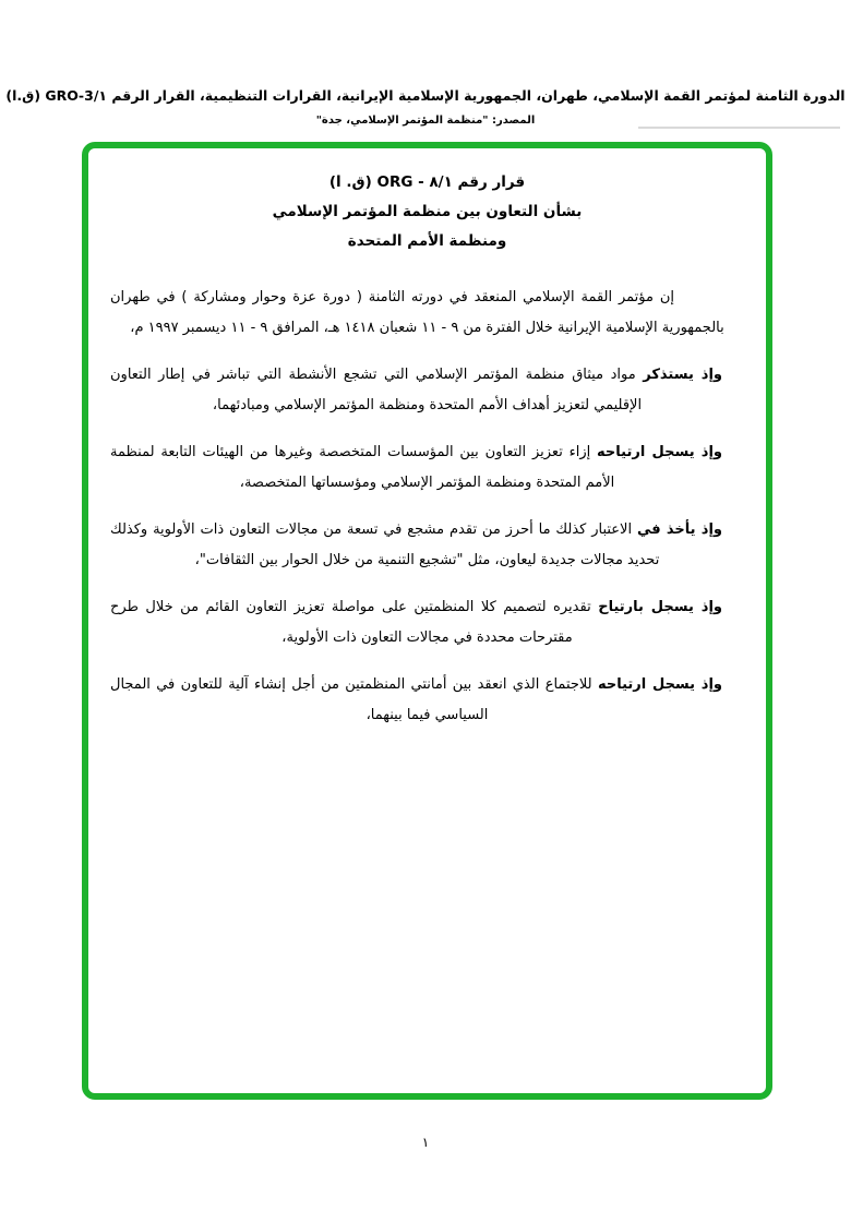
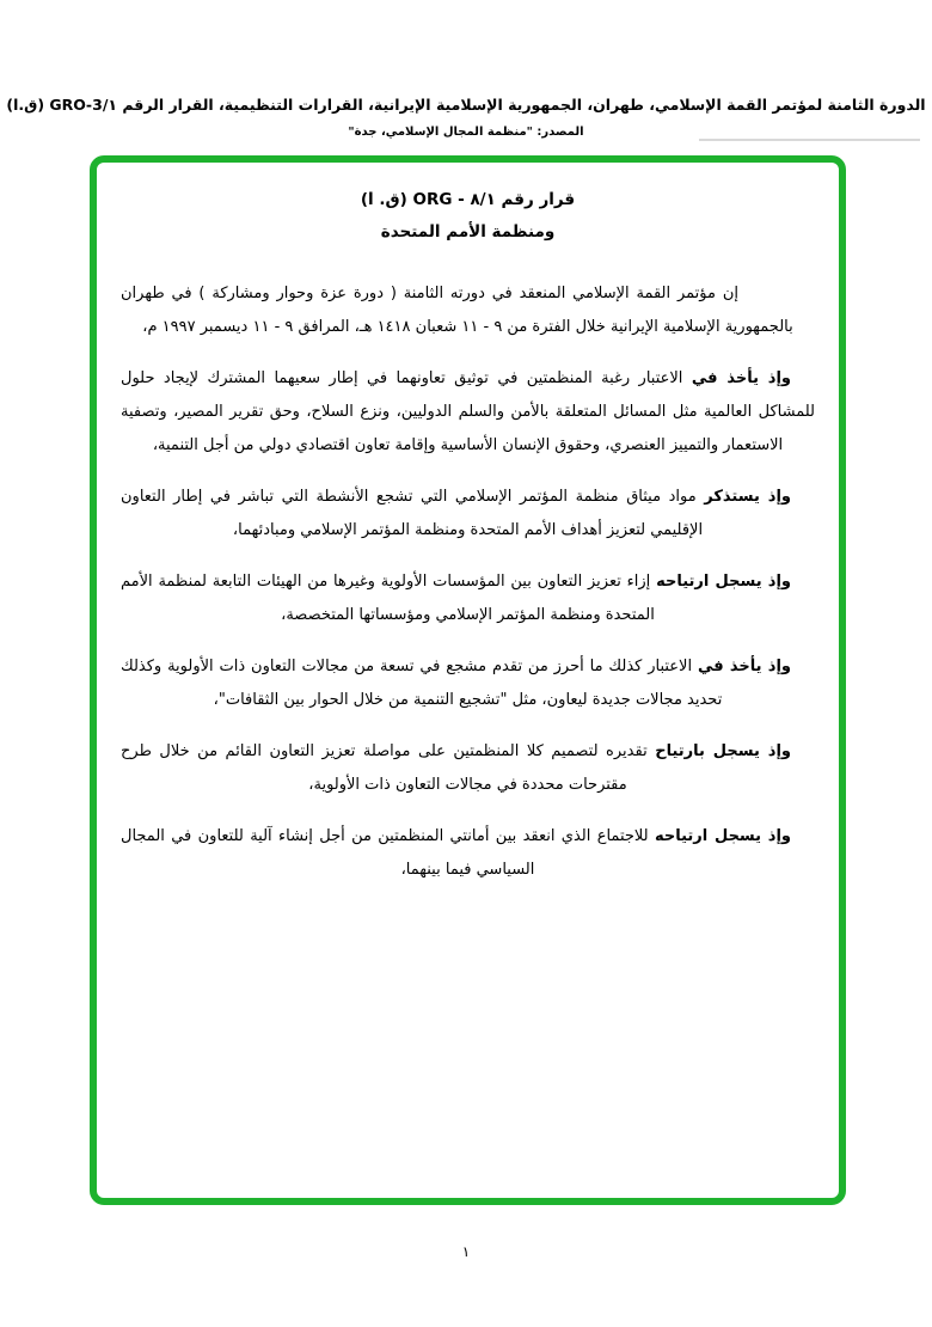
  الدورة الثامنة لمؤتمر القمة الإسلامي، طهران، الجمهورية الإسلامية الإيرانية، القرارات التنظيمية، القرار الرقم 3/١-GRO (ق.ا)
- المصدر: "منظمة المؤتمر الإسلامي، جدة"
+ المصدر: "منظمة المجال الإسلامي، جدة"
  قرار رقم ٨/١ - ORG (ق. ا)
- بشأن التعاون بين منظمة المؤتمر الإسلامي
  ومنظمة الأمم المتحدة
  إن مؤتمر القمة الإسلامي المنعقد في دورته الثامنة ( دورة عزة وحوار ومشاركة ) في طهران بالجمهورية الإسلامية الإيرانية خلال الفترة من ٩ - ١١ شعبان ١٤١٨ هـ، المرافق ٩ - ١١ ديسمبر ١٩٩٧ م،
+ وإذ يأخذ في الاعتبار رغبة المنظمتين في توثيق تعاونهما في إطار سعيهما المشترك لإيجاد حلول للمشاكل العالمية مثل المسائل المتعلقة بالأمن والسلم الدوليين، ونزع السلاح، وحق تقرير المصير، وتصفية الاستعمار والتمييز العنصري، وحقوق الإنسان الأساسية وإقامة تعاون اقتصادي دولي من أجل التنمية،
  وإذ يستذكر مواد ميثاق منظمة المؤتمر الإسلامي التي تشجع الأنشطة التي تباشر في إطار التعاون الإقليمي لتعزيز أهداف الأمم المتحدة ومنظمة المؤتمر الإسلامي ومبادئهما،
- وإذ يسجل ارتياحه إزاء تعزيز التعاون بين المؤسسات المتخصصة وغيرها من الهيئات التابعة لمنظمة الأمم المتحدة ومنظمة المؤتمر الإسلامي ومؤسساتها المتخصصة،
+ وإذ يسجل ارتياحه إزاء تعزيز التعاون بين المؤسسات الأولوية وغيرها من الهيئات التابعة لمنظمة الأمم المتحدة ومنظمة المؤتمر الإسلامي ومؤسساتها المتخصصة،
  وإذ يأخذ في الاعتبار كذلك ما أحرز من تقدم مشجع في تسعة من مجالات التعاون ذات الأولوية وكذلك تحديد مجالات جديدة ليعاون، مثل "تشجيع التنمية من خلال الحوار بين الثقافات"،
  وإذ يسجل بارتياح تقديره لتصميم كلا المنظمتين على مواصلة تعزيز التعاون القائم من خلال طرح مقترحات محددة في مجالات التعاون ذات الأولوية،
  وإذ يسجل ارتياحه للاجتماع الذي انعقد بين أمانتي المنظمتين من أجل إنشاء آلية للتعاون في المجال السياسي فيما بينهما،
  ١
